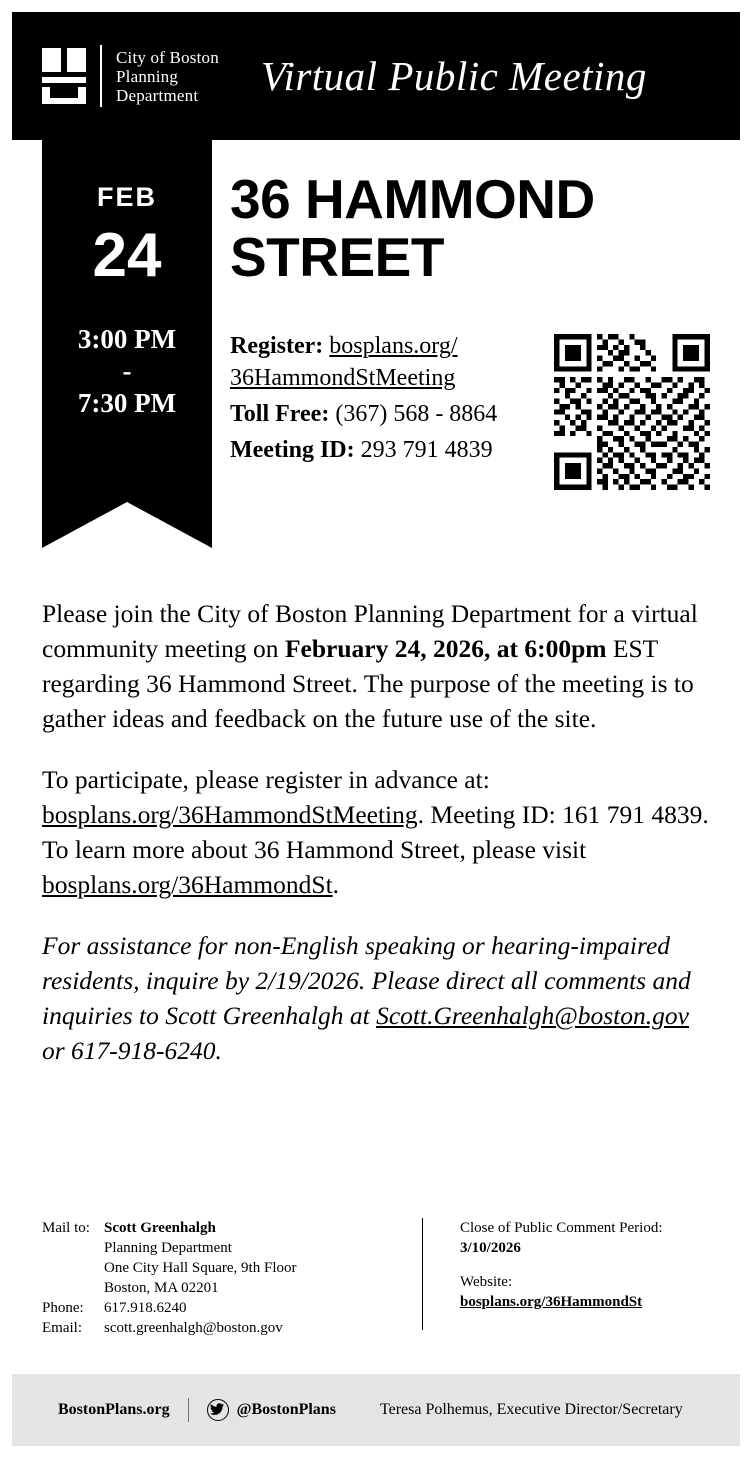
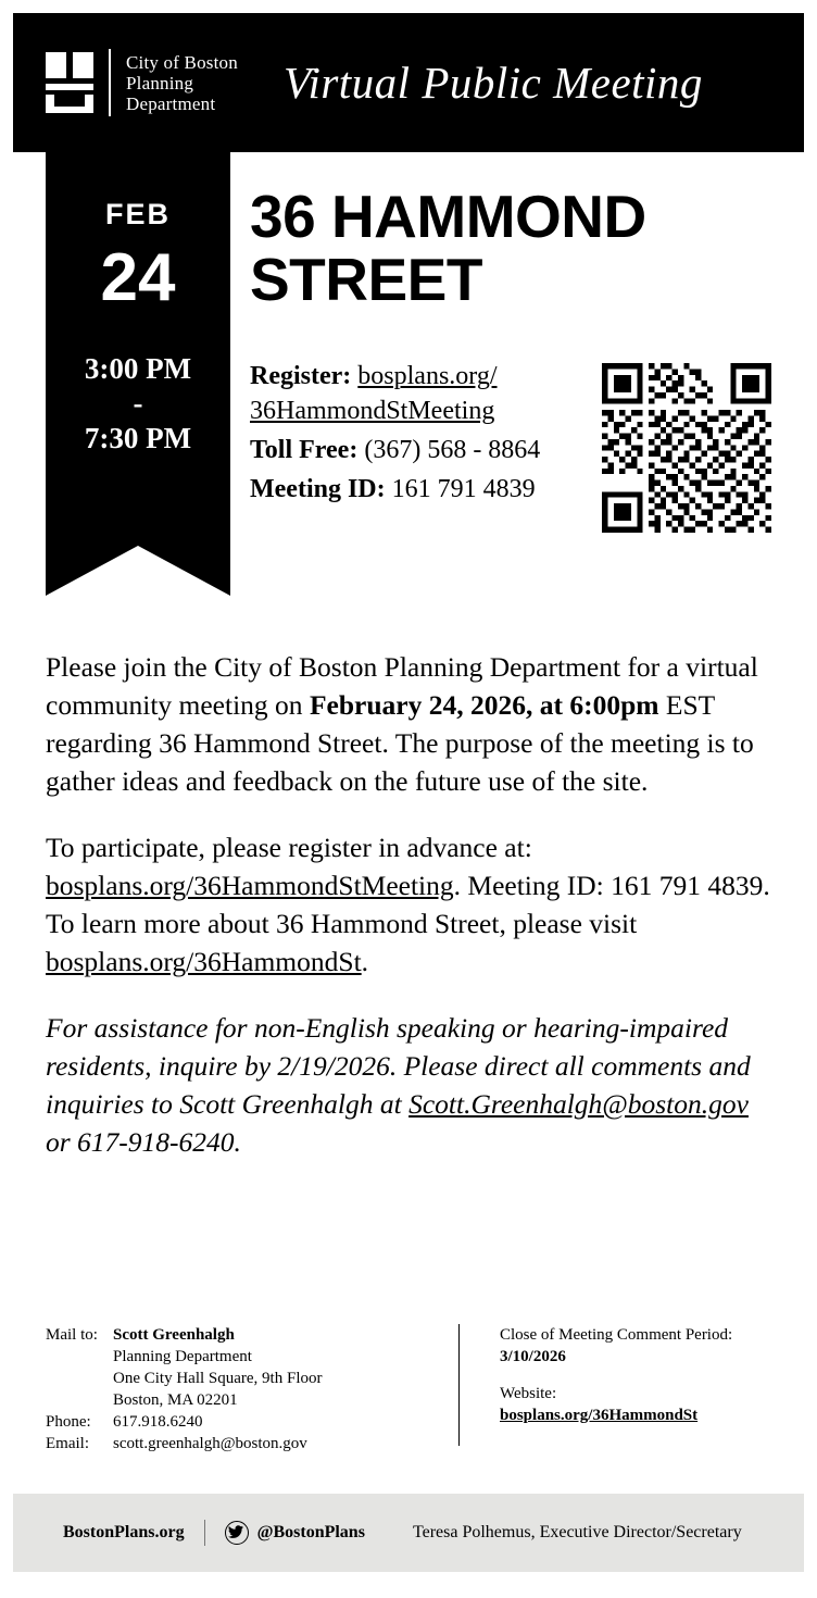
  City of Boston
  Planning
  Department
  Virtual Public Meeting
  FEB
  24
  3:00 PM
  -
  7:30 PM
  36 HAMMOND STREET
  Register: bosplans.org/
  36HammondStMeeting
  Toll Free: (367) 568 - 8864
- Meeting ID: 293 791 4839
+ Meeting ID: 161 791 4839
  Please join the City of Boston Planning Department for a virtual community meeting on February 24, 2026, at 6:00pm EST regarding 36 Hammond Street. The purpose of the meeting is to gather ideas and feedback on the future use of the site.
  To participate, please register in advance at: bosplans.org/36HammondStMeeting. Meeting ID: 161 791 4839. To learn more about 36 Hammond Street, please visit bosplans.org/36HammondSt.
  For assistance for non-English speaking or hearing-impaired residents, inquire by 2/19/2026. Please direct all comments and inquiries to Scott Greenhalgh at Scott.Greenhalgh@boston.gov or 617-918-6240.
  Mail to:
  Scott Greenhalgh
  Planning Department
  One City Hall Square, 9th Floor
  Boston, MA 02201
  Phone:
  617.918.6240
  Email:
  scott.greenhalgh@boston.gov
- Close of Public Comment Period:
+ Close of Meeting Comment Period:
  3/10/2026
  Website:
  bosplans.org/36HammondSt
  BostonPlans.org
  @BostonPlans
  Teresa Polhemus, Executive Director/Secretary
